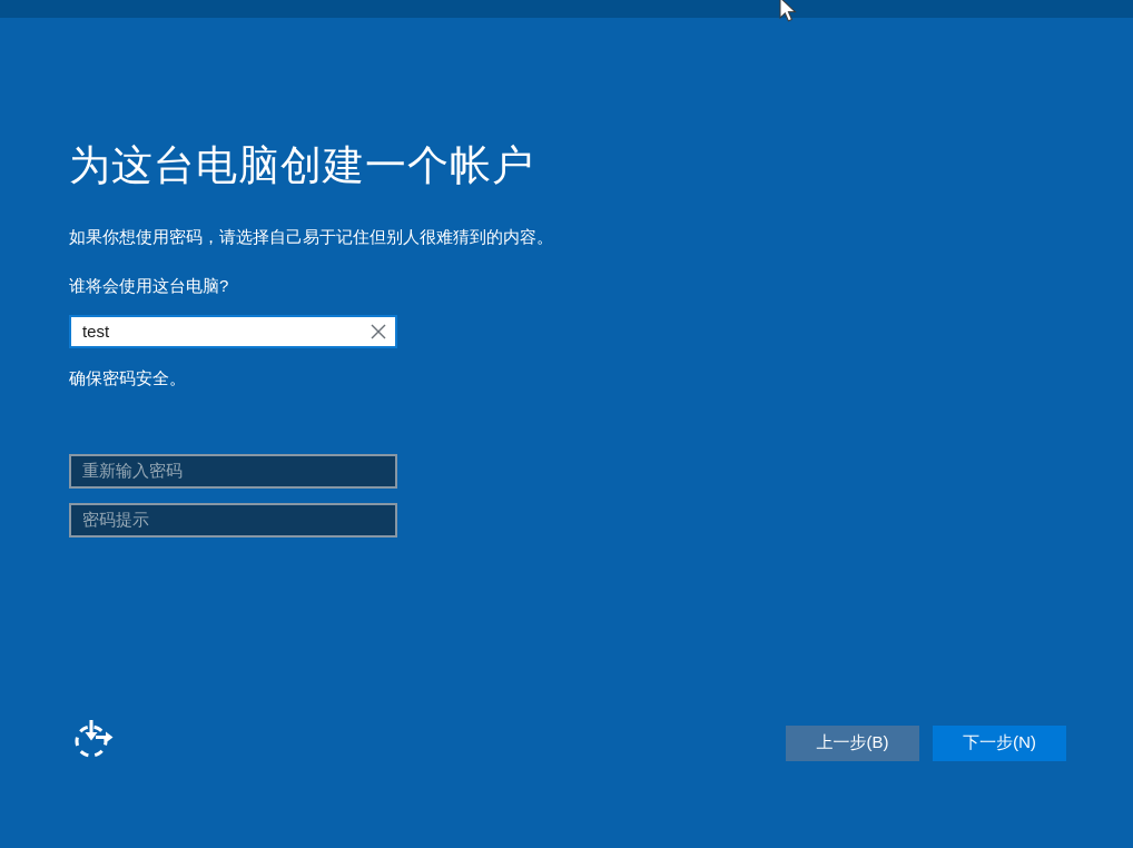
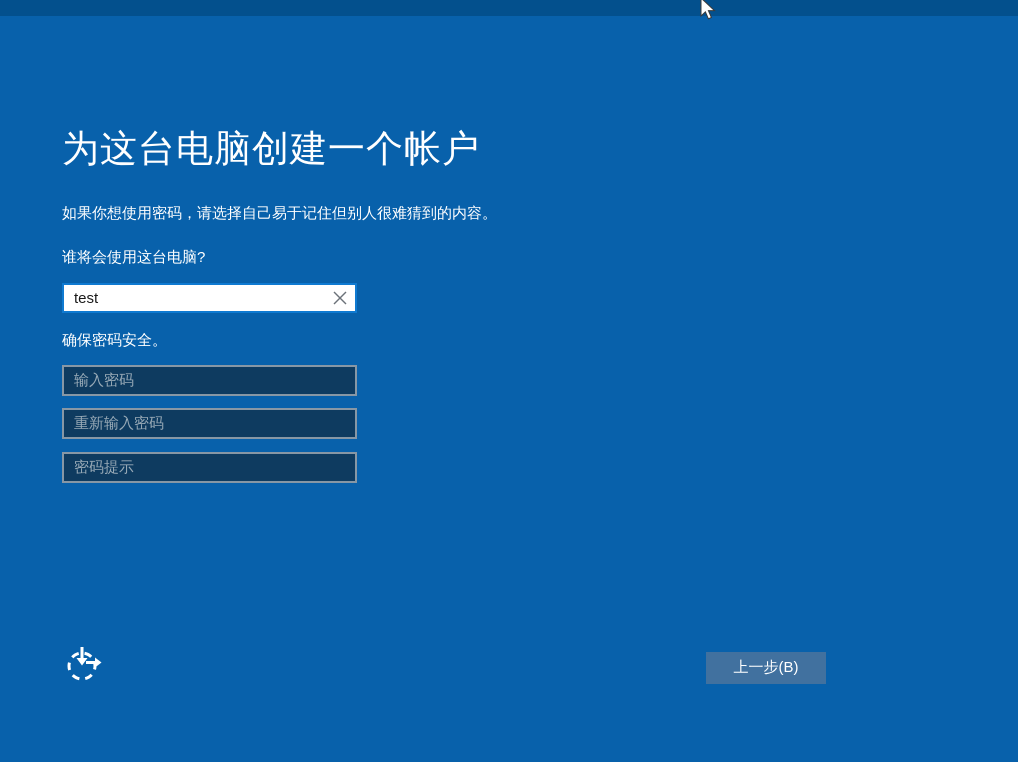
  为这台电脑创建一个帐户
  如果你想使用密码，请选择自己易于记住但别人很难猜到的内容。
  谁将会使用这台电脑?
  test
  确保密码安全。
+ 输入密码
  重新输入密码
  密码提示
  上一步(B)
- 下一步(N)
